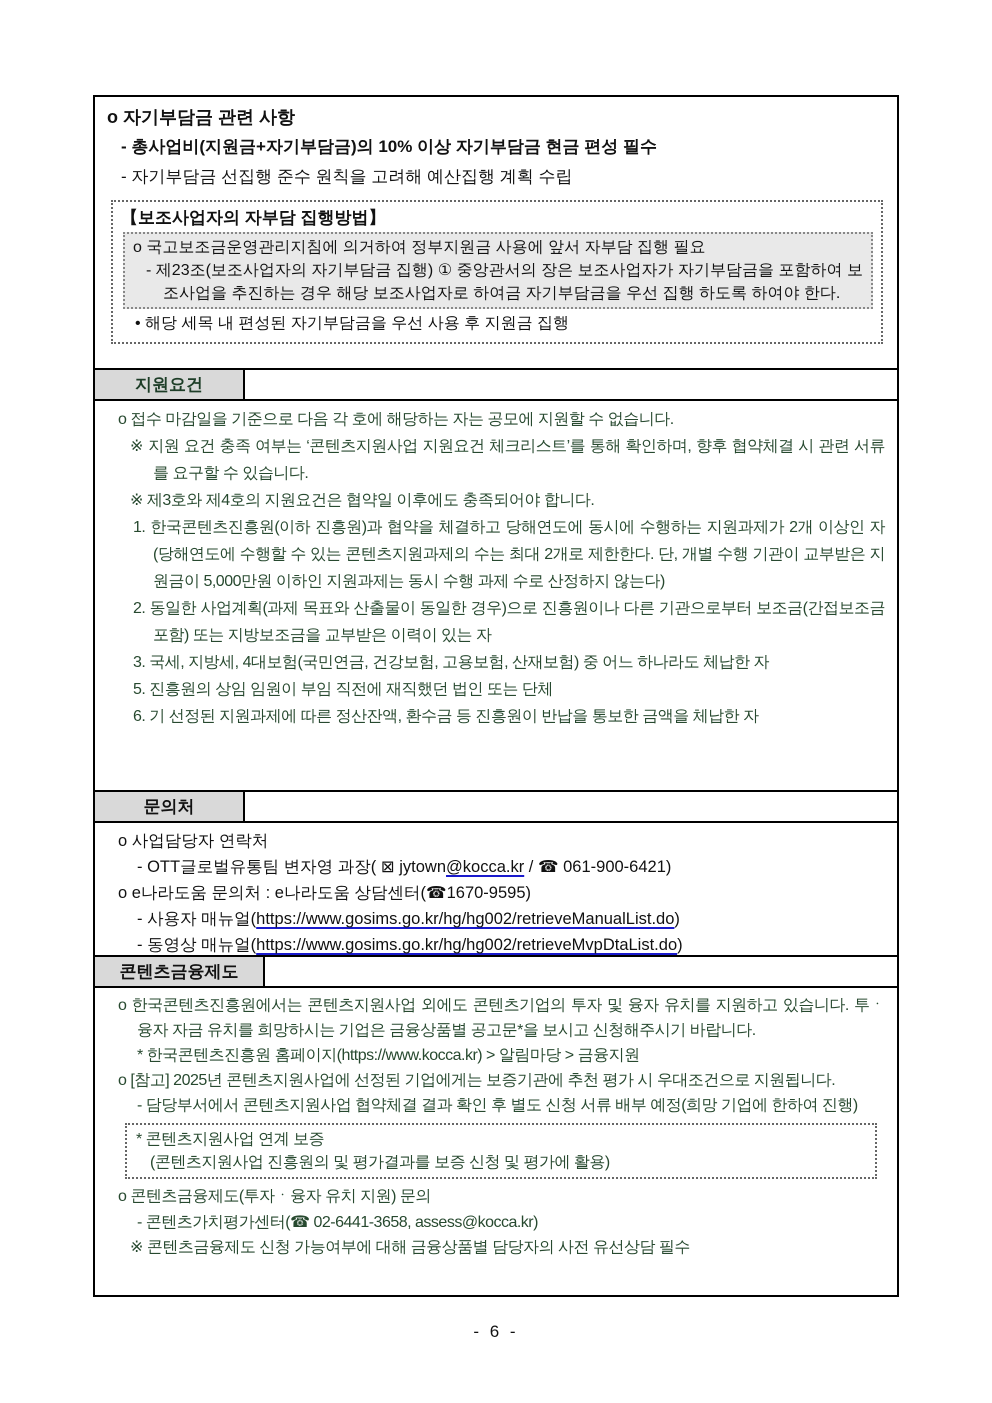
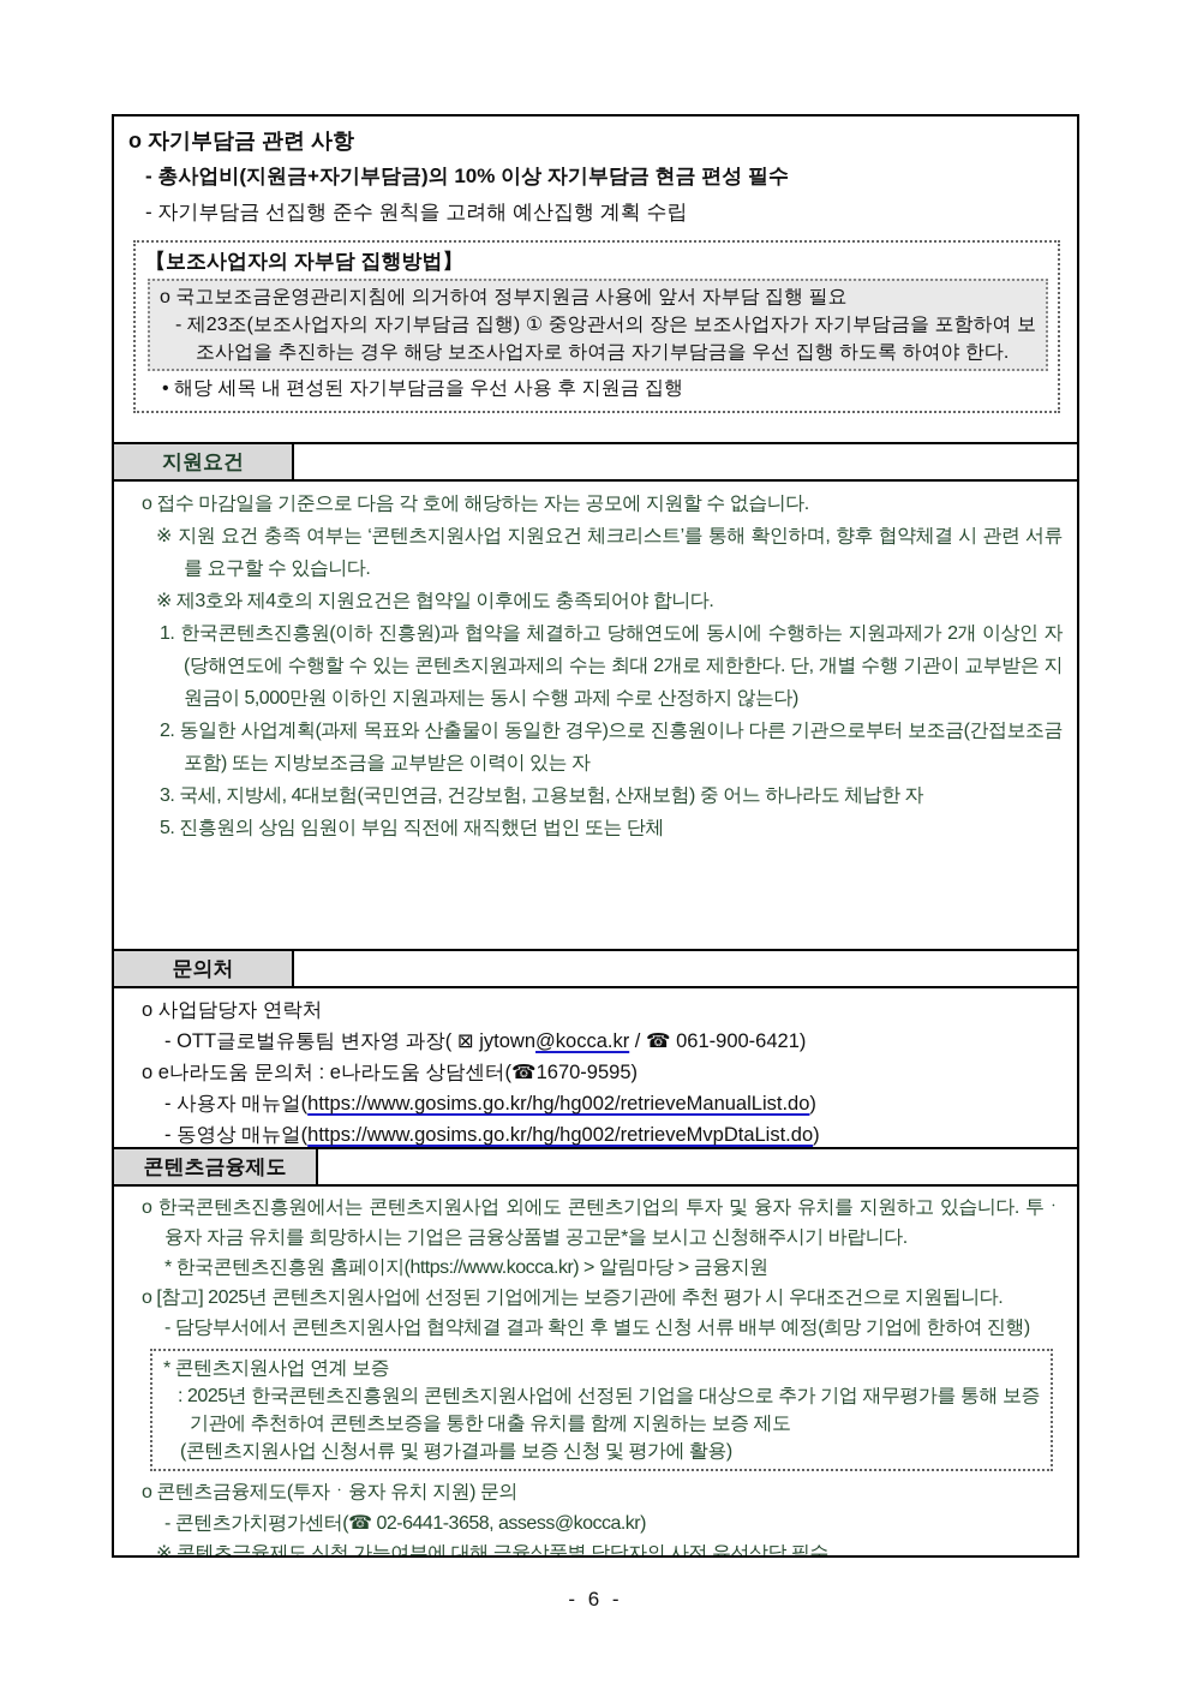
  o 자기부담금 관련 사항
  - 총사업비(지원금+자기부담금)의 10% 이상 자기부담금 현금 편성 필수
  - 자기부담금 선집행 준수 원칙을 고려해 예산집행 계획 수립
  【보조사업자의 자부담 집행방법】
  o 국고보조금운영관리지침에 의거하여 정부지원금 사용에 앞서 자부담 집행 필요
  - 제23조(보조사업자의 자기부담금 집행) ① 중앙관서의 장은 보조사업자가 자기부담금을 포함하여 보조사업을 추진하는 경우 해당 보조사업자로 하여금 자기부담금을 우선 집행 하도록 하여야 한다.
  • 해당 세목 내 편성된 자기부담금을 우선 사용 후 지원금 집행
  지원요건
  o 접수 마감일을 기준으로 다음 각 호에 해당하는 자는 공모에 지원할 수 없습니다.
  ※ 지원 요건 충족 여부는 ‘콘텐츠지원사업 지원요건 체크리스트’를 통해 확인하며, 향후 협약체결 시 관련 서류를 요구할 수 있습니다.
  ※ 제3호와 제4호의 지원요건은 협약일 이후에도 충족되어야 합니다.
  1. 한국콘텐츠진흥원(이하 진흥원)과 협약을 체결하고 당해연도에 동시에 수행하는 지원과제가 2개 이상인 자(당해연도에 수행할 수 있는 콘텐츠지원과제의 수는 최대 2개로 제한한다. 단, 개별 수행 기관이 교부받은 지원금이 5,000만원 이하인 지원과제는 동시 수행 과제 수로 산정하지 않는다)
  2. 동일한 사업계획(과제 목표와 산출물이 동일한 경우)으로 진흥원이나 다른 기관으로부터 보조금(간접보조금 포함) 또는 지방보조금을 교부받은 이력이 있는 자
  3. 국세, 지방세, 4대보험(국민연금, 건강보험, 고용보험, 산재보험) 중 어느 하나라도 체납한 자
  5. 진흥원의 상임 임원이 부임 직전에 재직했던 법인 또는 단체
- 6. 기 선정된 지원과제에 따른 정산잔액, 환수금 등 진흥원이 반납을 통보한 금액을 체납한 자
  문의처
  o 사업담당자 연락처
  - OTT글로벌유통팀 변자영 과장( ⊠ jytown@kocca.kr / ☎ 061-900-6421)
  o e나라도움 문의처 : e나라도움 상담센터(☎1670-9595)
  - 사용자 매뉴얼(https://www.gosims.go.kr/hg/hg002/retrieveManualList.do)
  - 동영상 매뉴얼(https://www.gosims.go.kr/hg/hg002/retrieveMvpDtaList.do)
  콘텐츠금융제도
  o 한국콘텐츠진흥원에서는 콘텐츠지원사업 외에도 콘텐츠기업의 투자 및 융자 유치를 지원하고 있습니다. 투ㆍ융자 자금 유치를 희망하시는 기업은 금융상품별 공고문*을 보시고 신청해주시기 바랍니다.
  * 한국콘텐츠진흥원 홈페이지(https://www.kocca.kr) > 알림마당 > 금융지원
  o [참고] 2025년 콘텐츠지원사업에 선정된 기업에게는 보증기관에 추천 평가 시 우대조건으로 지원됩니다.
  - 담당부서에서 콘텐츠지원사업 협약체결 결과 확인 후 별도 신청 서류 배부 예정(희망 기업에 한하여 진행)
  * 콘텐츠지원사업 연계 보증
+ : 2025년 한국콘텐츠진흥원의 콘텐츠지원사업에 선정된 기업을 대상으로 추가 기업 재무평가를 통해 보증 기관에 추천하여 콘텐츠보증을 통한 대출 유치를 함께 지원하는 보증 제도
- (콘텐츠지원사업 진흥원의 및 평가결과를 보증 신청 및 평가에 활용)
+ (콘텐츠지원사업 신청서류 및 평가결과를 보증 신청 및 평가에 활용)
  o 콘텐츠금융제도(투자ㆍ융자 유치 지원) 문의
  - 콘텐츠가치평가센터(☎ 02-6441-3658, assess@kocca.kr)
  ※ 콘텐츠금융제도 신청 가능여부에 대해 금융상품별 담당자의 사전 유선상담 필수
  - 6 -
